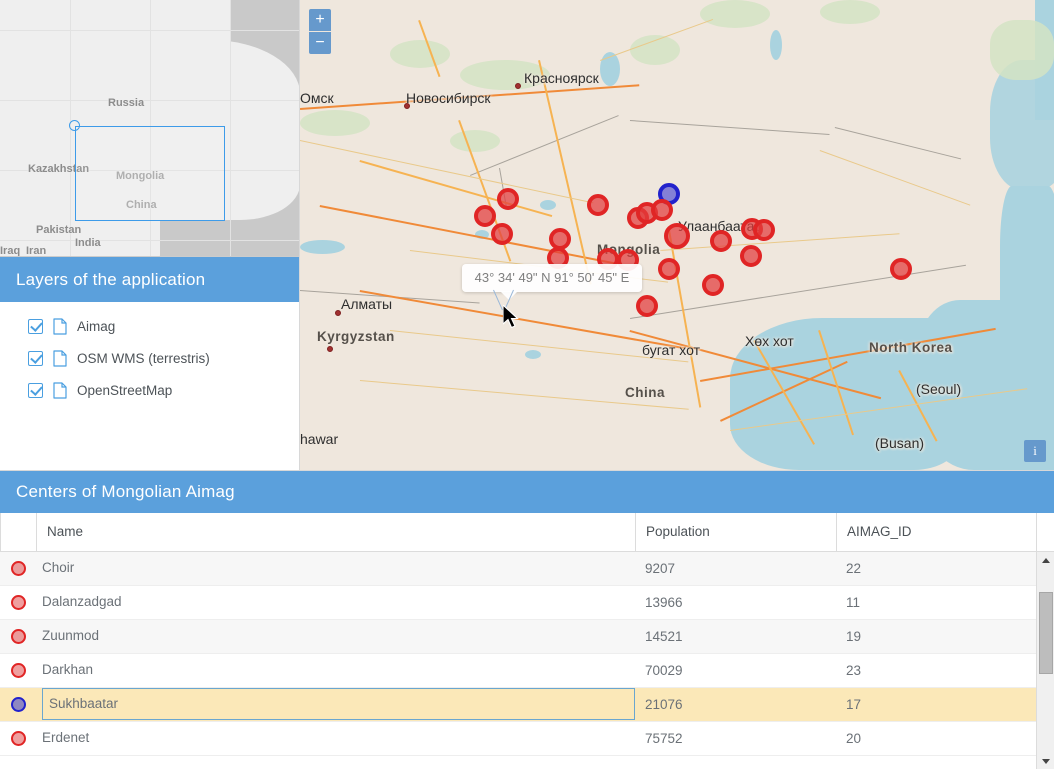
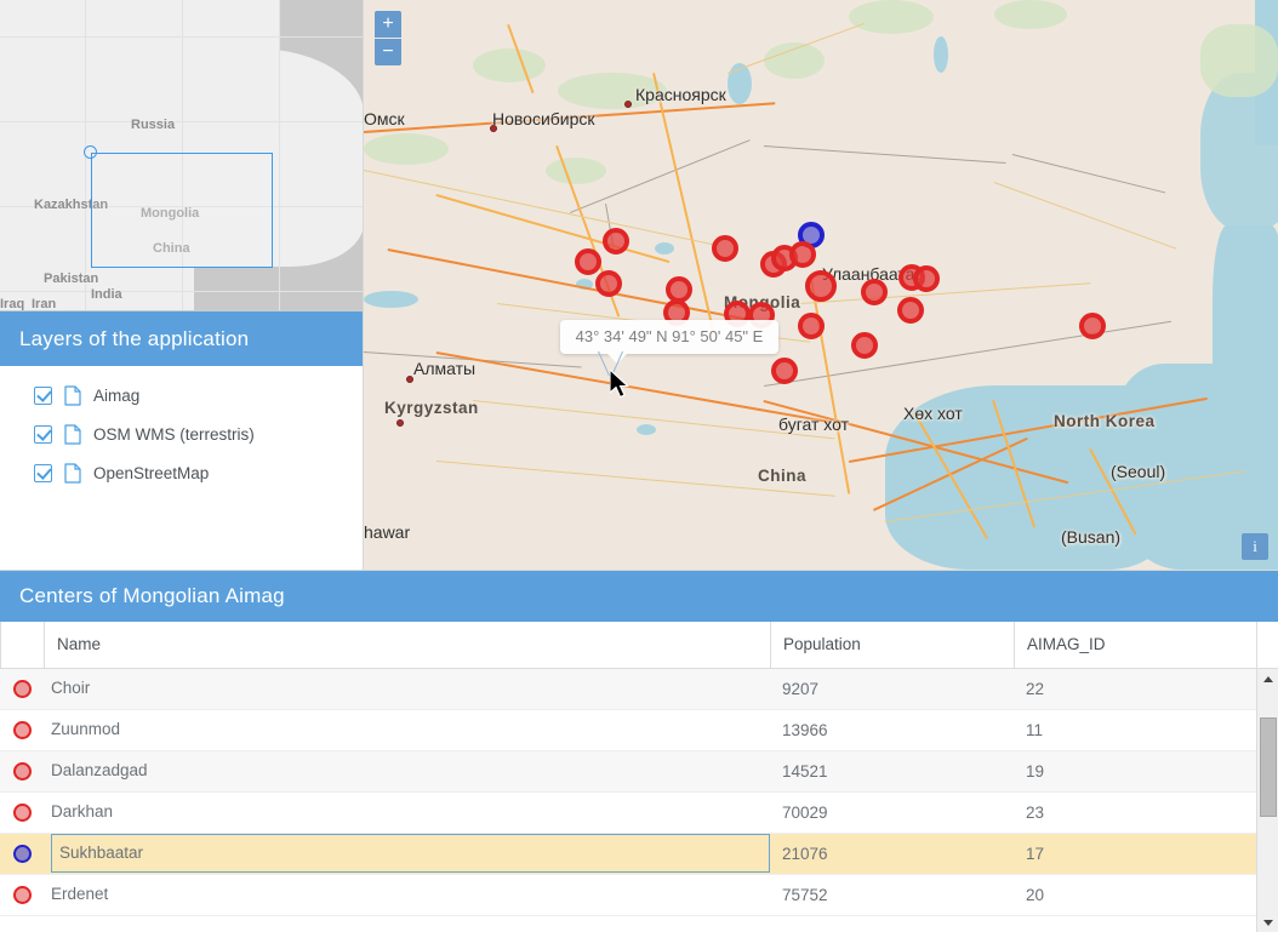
  Russia
  Kazakhstan
  Mongolia
  China
  Iraq
  Iran
  Pakistan
  India
  Layers of the application
  Aimag
  OSM WMS (terrestris)
  OpenStreetMap
  Омск
  Новосибирск
  Красноярск
  Улаанбаатар
  Mongolia
  China
  North Korea
  Kyrgyzstan
  Алматы
  бугат хот
  Хөх хот
  (Seoul)
  (Busan)
  hawar
  +
  −
  i
  43° 34' 49" N 91° 50' 45" E
  Centers of Mongolian Aimag
  	Name	Population	AIMAG_ID
  Choir
  9207
  22
- Dalanzadgad
+ Zuunmod
  13966
  11
- Zuunmod
+ Dalanzadgad
  14521
  19
  Darkhan
  70029
  23
  Sukhbaatar
  21076
  17
  Erdenet
  75752
  20
